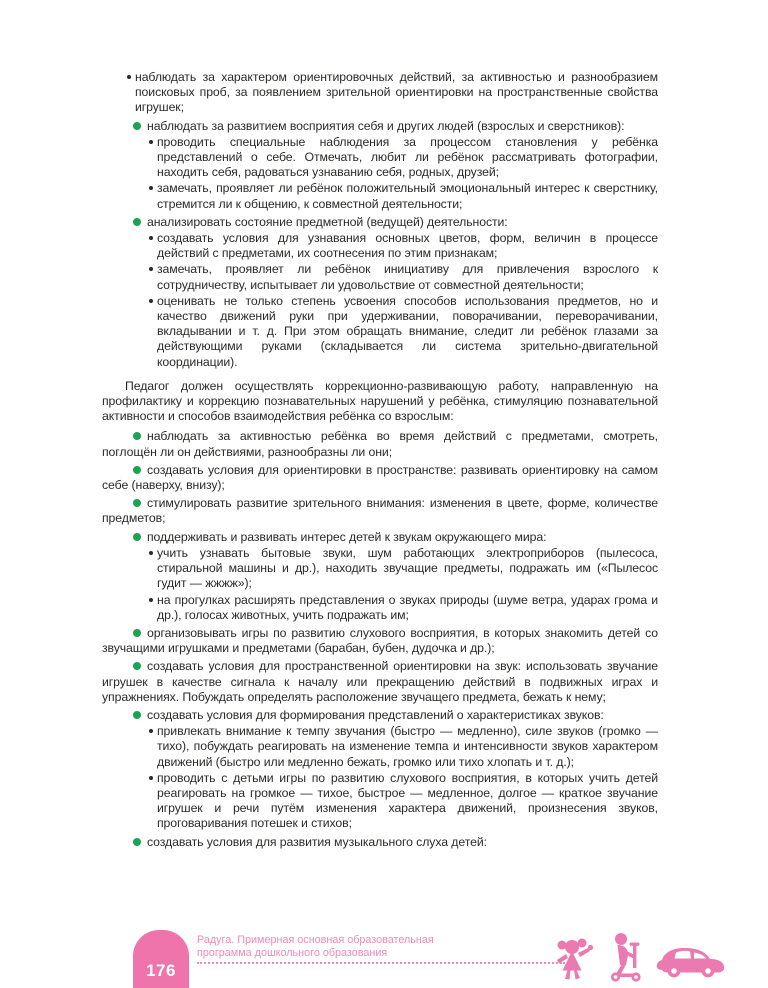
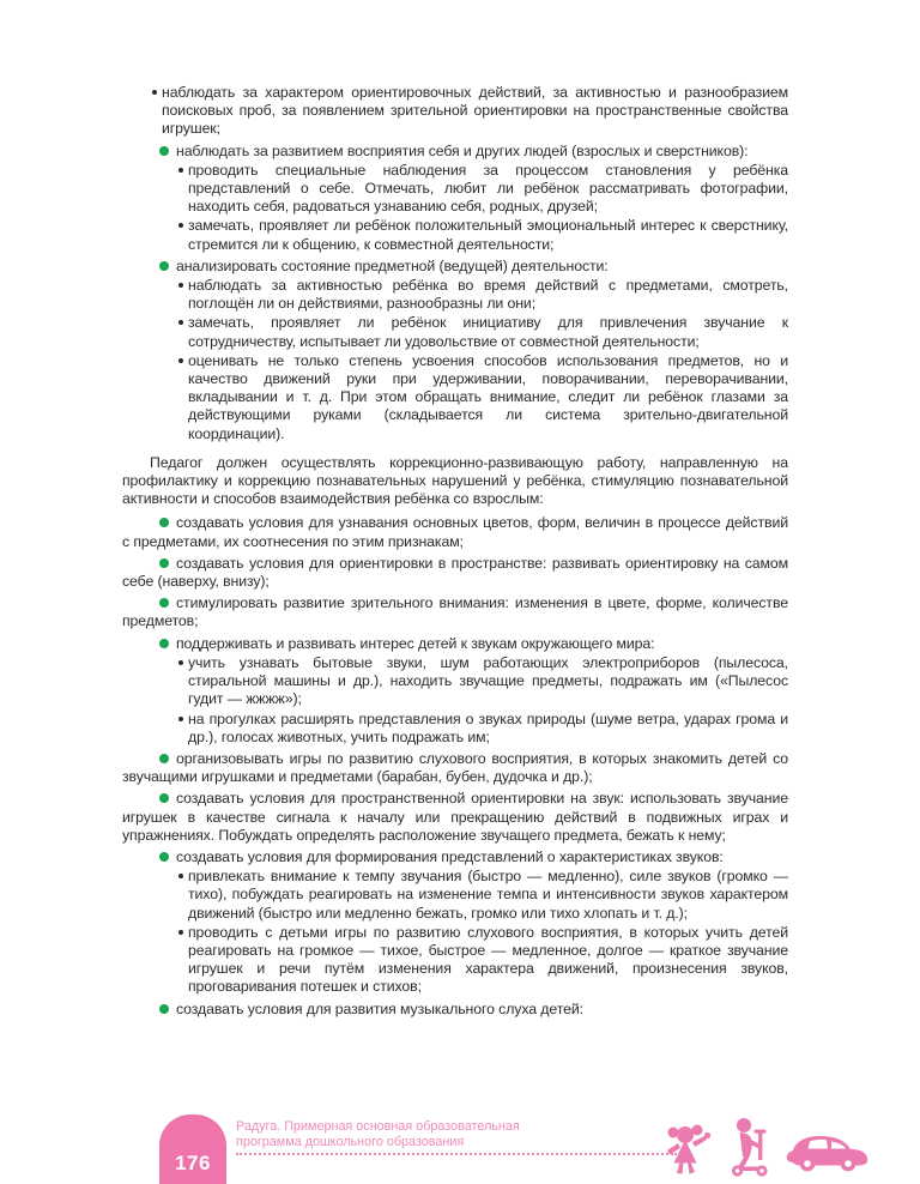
  наблюдать за характером ориентировочных действий, за активностью и разнообразием поисковых проб, за появлением зрительной ориентировки на пространственные свойства игрушек;
  наблюдать за развитием восприятия себя и других людей (взрослых и сверстников):
  проводить специальные наблюдения за процессом становления у ребёнка представлений о себе. Отмечать, любит ли ребёнок рассматривать фотографии, находить себя, радоваться узнаванию себя, родных, друзей;
  замечать, проявляет ли ребёнок положительный эмоциональный интерес к сверстнику, стремится ли к общению, к совместной деятельности;
  анализировать состояние предметной (ведущей) деятельности:
- создавать условия для узнавания основных цветов, форм, величин в процессе действий с предметами, их соотнесения по этим признакам;
+ наблюдать за активностью ребёнка во время действий с предметами, смотреть, поглощён ли он действиями, разнообразны ли они;
- замечать, проявляет ли ребёнок инициативу для привлечения взрослого к сотрудничеству, испытывает ли удовольствие от совместной деятельности;
+ замечать, проявляет ли ребёнок инициативу для привлечения звучание к сотрудничеству, испытывает ли удовольствие от совместной деятельности;
  оценивать не только степень усвоения способов использования предметов, но и качество движений руки при удерживании, поворачивании, переворачивании, вкладывании и т. д. При этом обращать внимание, следит ли ребёнок глазами за действующими руками (складывается ли система зрительно-двигательной координации).
  Педагог должен осуществлять коррекционно-развивающую работу, направленную на профилактику и коррекцию познавательных нарушений у ребёнка, стимуляцию познавательной активности и способов взаимодействия ребёнка со взрослым:
- наблюдать за активностью ребёнка во время действий с предметами, смотреть, поглощён ли он действиями, разнообразны ли они;
+ создавать условия для узнавания основных цветов, форм, величин в процессе действий с предметами, их соотнесения по этим признакам;
  создавать условия для ориентировки в пространстве: развивать ориентировку на самом себе (наверху, внизу);
  стимулировать развитие зрительного внимания: изменения в цвете, форме, количестве предметов;
  поддерживать и развивать интерес детей к звукам окружающего мира:
  учить узнавать бытовые звуки, шум работающих электроприборов (пылесоса, стиральной машины и др.), находить звучащие предметы, подражать им («Пылесос гудит — жжжж»);
  на прогулках расширять представления о звуках природы (шуме ветра, ударах грома и др.), голосах животных, учить подражать им;
  организовывать игры по развитию слухового восприятия, в которых знакомить детей со звучащими игрушками и предметами (барабан, бубен, дудочка и др.);
  создавать условия для пространственной ориентировки на звук: использовать звучание игрушек в качестве сигнала к началу или прекращению действий в подвижных играх и упражнениях. Побуждать определять расположение звучащего предмета, бежать к нему;
  создавать условия для формирования представлений о характеристиках звуков:
  привлекать внимание к темпу звучания (быстро — медленно), силе звуков (громко — тихо), побуждать реагировать на изменение темпа и интенсивности звуков характером движений (быстро или медленно бежать, громко или тихо хлопать и т. д.);
  проводить с детьми игры по развитию слухового восприятия, в которых учить детей реагировать на громкое — тихое, быстрое — медленное, долгое — краткое звучание игрушек и речи путём изменения характера движений, произнесения звуков, проговаривания потешек и стихов;
  создавать условия для развития музыкального слуха детей:
  176
  Радуга. Примерная основная образовательная
  программа дошкольного образования
